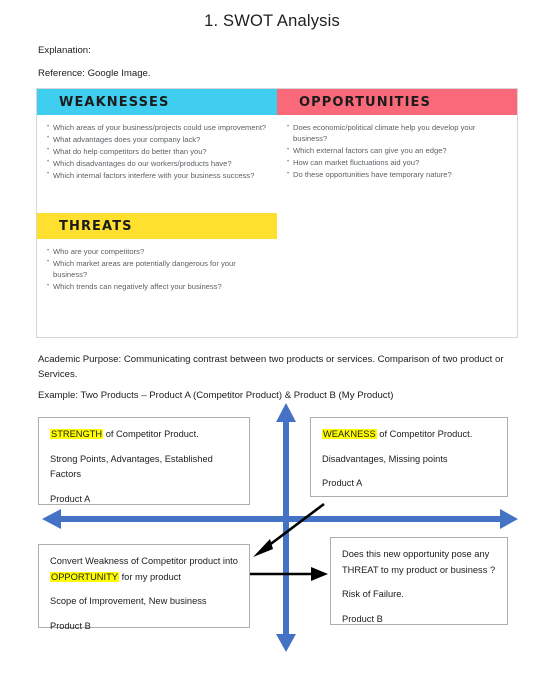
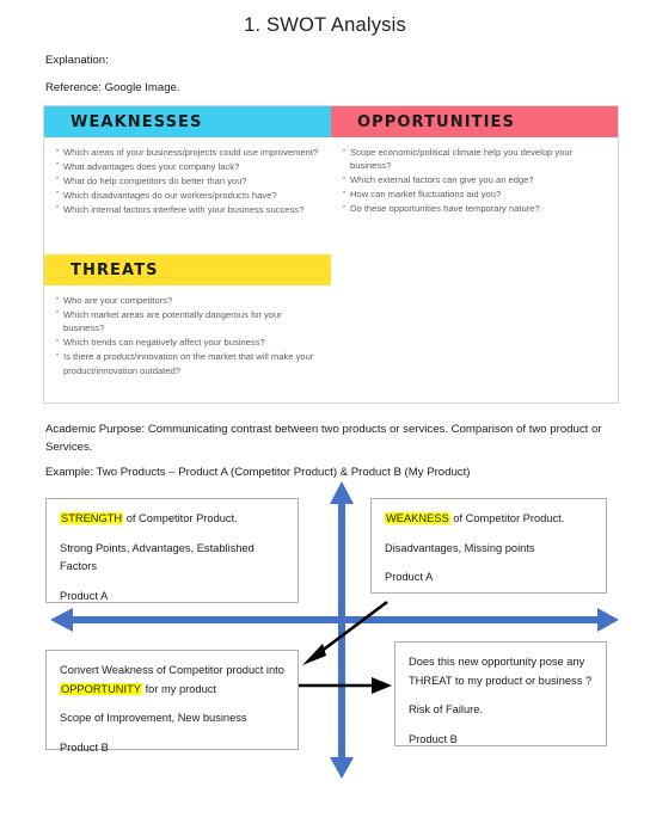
  1. SWOT Analysis
  Explanation:
  Reference: Google Image.
  WEAKNESSES
  Which areas of your business/projects could use improvement?
  What advantages does your company lack?
  What do help competitors do better than you?
  Which disadvantages do our workers/products have?
  Which internal factors interfere with your business success?
  OPPORTUNITIES
- Does economic/political climate help you develop your business?
+ Scope economic/political climate help you develop your business?
  Which external factors can give you an edge?
  How can market fluctuations aid you?
  Do these opportunities have temporary nature?
  THREATS
  Who are your competitors?
  Which market areas are potentially dangerous for your business?
  Which trends can negatively affect your business?
+ Is there a product/innovation on the market that will make your product/innovation outdated?
  Academic Purpose: Communicating contrast between two products or services. Comparison of two product or Services.
  Example: Two Products – Product A (Competitor Product) & Product B (My Product)
  STRENGTH of Competitor Product.
  Strong Points, Advantages, Established Factors
  Product A
  WEAKNESS of Competitor Product.
  Disadvantages, Missing points
  Product A
  Convert Weakness of Competitor product into OPPORTUNITY for my product
  Scope of Improvement, New business
  Product B
  Does this new opportunity pose any THREAT to my product or business ?
  Risk of Failure.
  Product B
